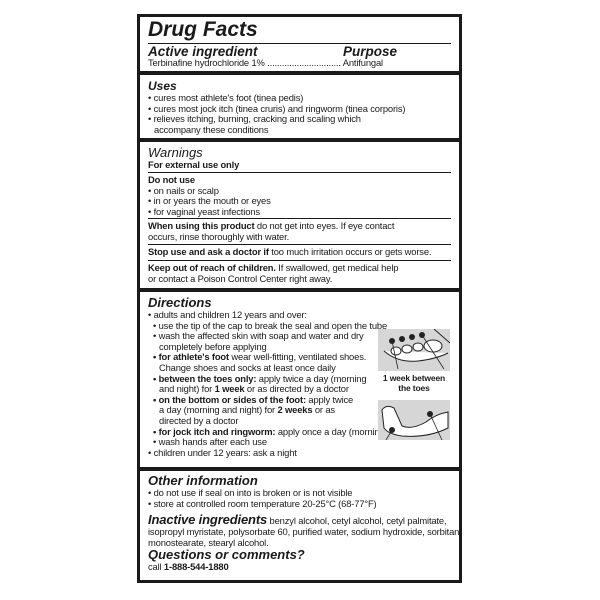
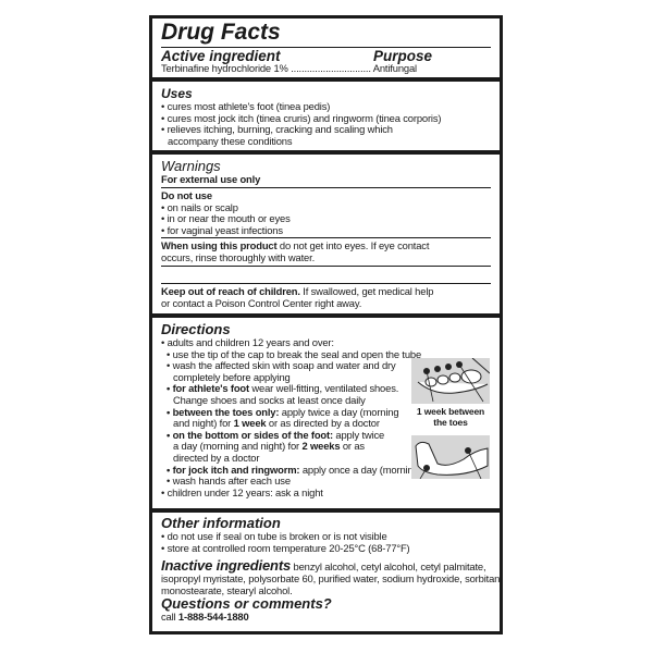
  Drug Facts
  Active ingredient
  Purpose
  Terbinafine hydrochloride 1% .............................. Antifungal
  Uses
  • cures most athlete's foot (tinea pedis)
  • cures most jock itch (tinea cruris) and ringworm (tinea corporis)
  • relieves itching, burning, cracking and scaling which
  accompany these conditions
  Warnings
  For external use only
  Do not use
  • on nails or scalp
- • in or years the mouth or eyes
+ • in or near the mouth or eyes
  • for vaginal yeast infections
  When using this product do not get into eyes. If eye contact
  occurs, rinse thoroughly with water.
- Stop use and ask a doctor if too much irritation occurs or gets worse.
  Keep out of reach of children. If swallowed, get medical help
  or contact a Poison Control Center right away.
  Directions
  • adults and children 12 years and over:
  • use the tip of the cap to break the seal and open the tube
  • wash the affected skin with soap and water and dry
  completely before applying
  • for athlete's foot wear well-fitting, ventilated shoes.
  Change shoes and socks at least once daily
  • between the toes only: apply twice a day (morning
  and night) for 1 week or as directed by a doctor
  • on the bottom or sides of the foot: apply twice
  a day (morning and night) for 2 weeks or as
  directed by a doctor
  • for jock itch and ringworm: apply once a day (mornin
  • wash hands after each use
  • children under 12 years: ask a night
  1 week between
  the toes
  Other information
- • do not use if seal on into is broken or is not visible
+ • do not use if seal on tube is broken or is not visible
  • store at controlled room temperature 20-25°C (68-77°F)
  Inactive ingredients benzyl alcohol, cetyl alcohol, cetyl palmitate,
  isopropyl myristate, polysorbate 60, purified water, sodium hydroxide, sorbitan
  monostearate, stearyl alcohol.
  Questions or comments?
  call 1-888-544-1880
